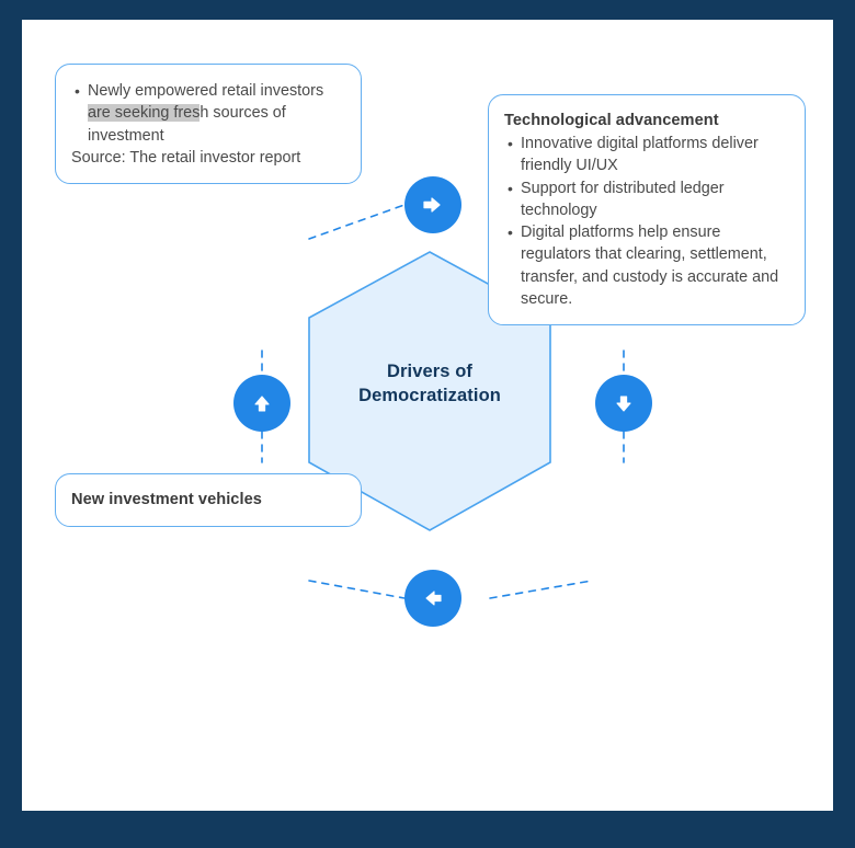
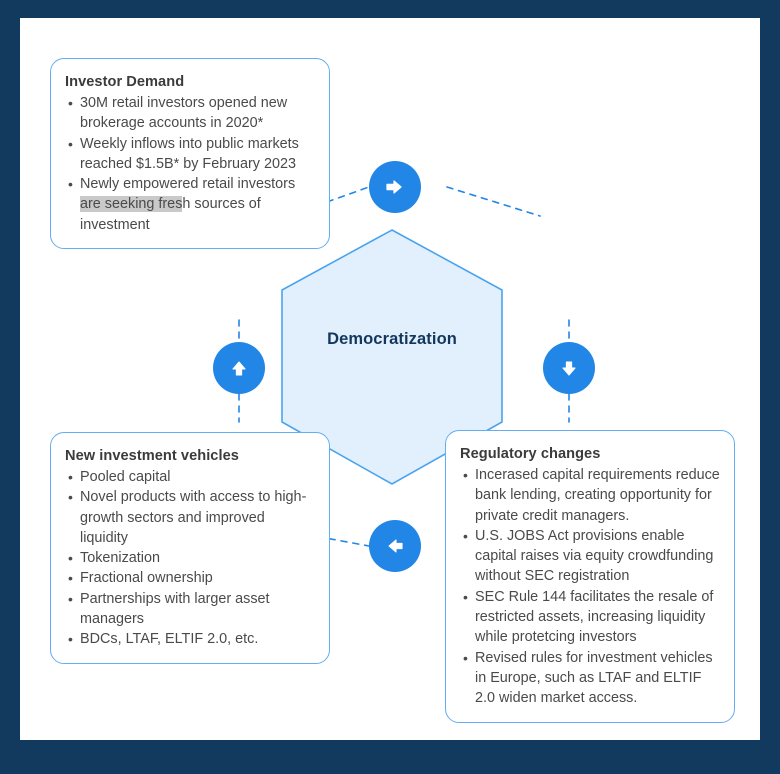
- Drivers of
  Democratization
+ Investor Demand
+ 30M retail investors opened new brokerage accounts in 2020*
+ Weekly inflows into public markets reached $1.5B* by February 2023
  Newly empowered retail investors are seeking fresh sources of investment
- Source: The retail investor report
- Technological advancement
- Innovative digital platforms deliver friendly UI/UX
- Support for distributed ledger technology
- Digital platforms help ensure regulators that clearing, settlement, transfer, and custody is accurate and secure.
  New investment vehicles
+ Pooled capital
+ Novel products with access to high-growth sectors and improved liquidity
+ Tokenization
+ Fractional ownership
+ Partnerships with larger asset managers
+ BDCs, LTAF, ELTIF 2.0, etc.
+ Regulatory changes
+ Incerased capital requirements reduce bank lending, creating opportunity for private credit managers.
+ U.S. JOBS Act provisions enable capital raises via equity crowdfunding without SEC registration
+ SEC Rule 144 facilitates the resale of restricted assets, increasing liquidity while protetcing investors
+ Revised rules for investment vehicles in Europe, such as LTAF and ELTIF 2.0 widen market access.
